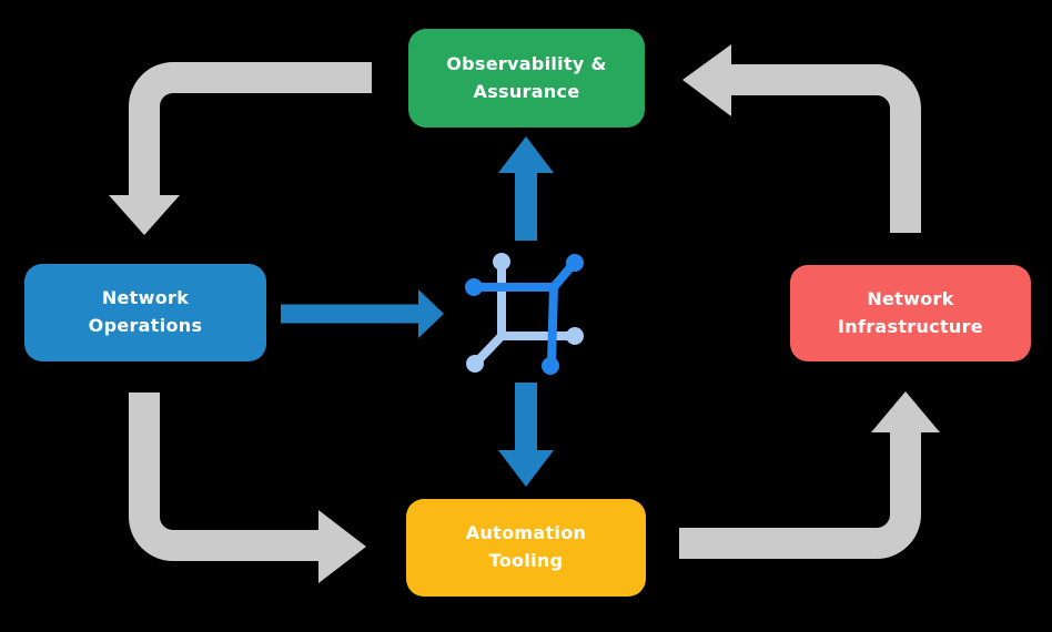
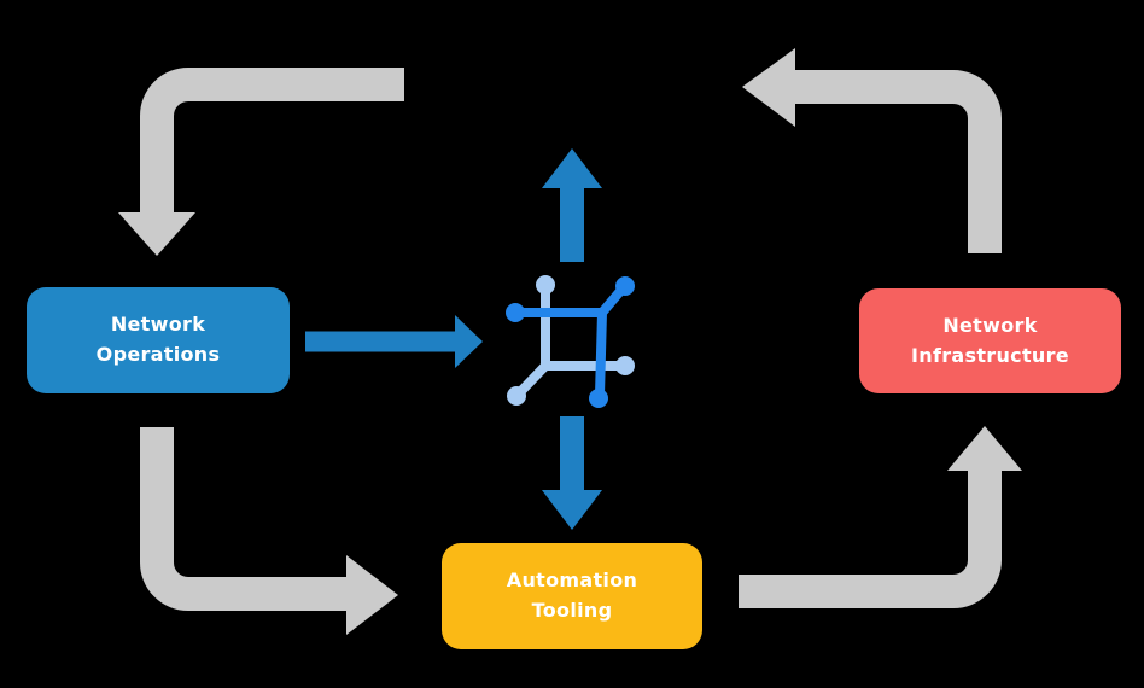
- Observability &
- Assurance
  Network
  Operations
  Network
  Infrastructure
  Automation
  Tooling
